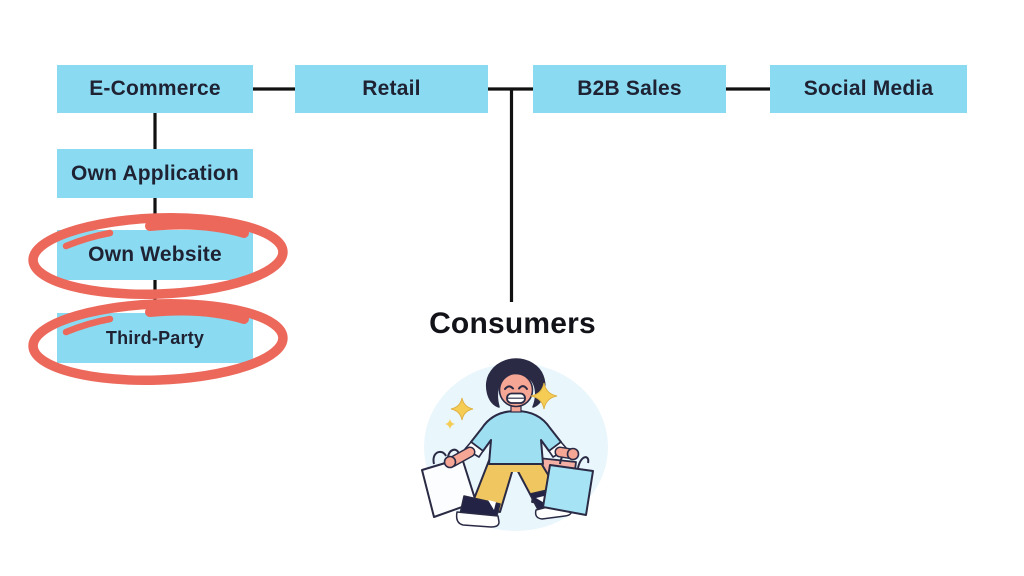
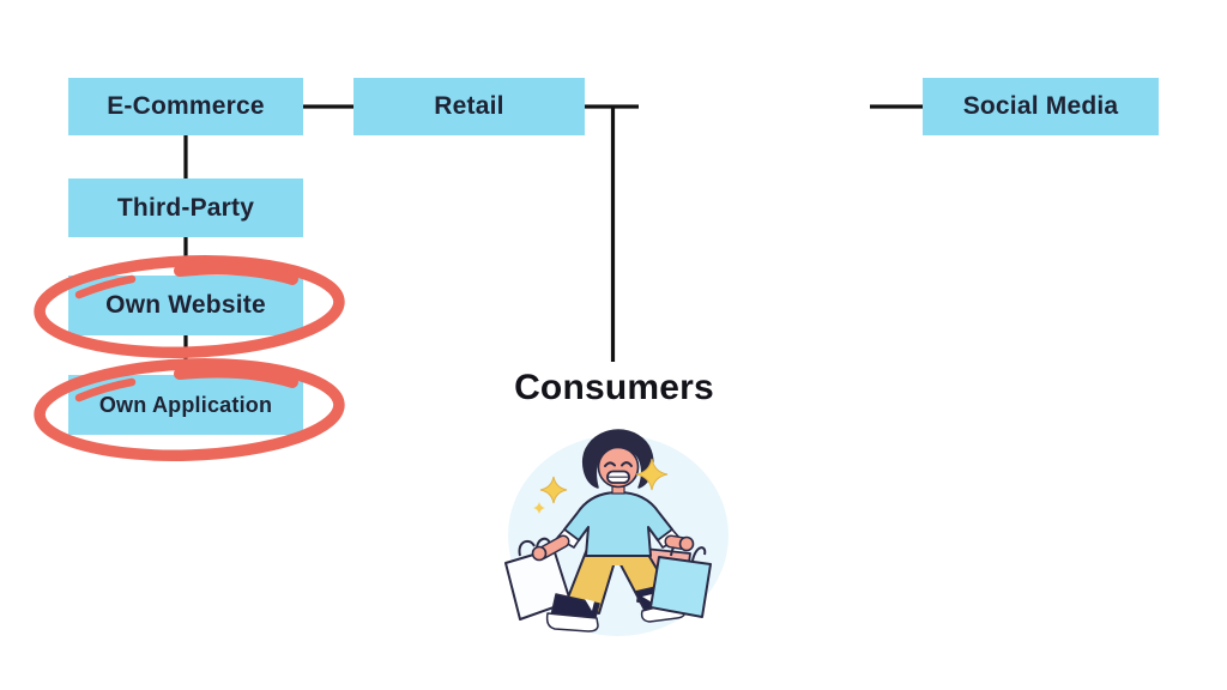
  E-Commerce
  Retail
- B2B Sales
  Social Media
- Own Application
+ Third-Party
  Own Website
- Third-Party
+ Own Application
  Consumers
